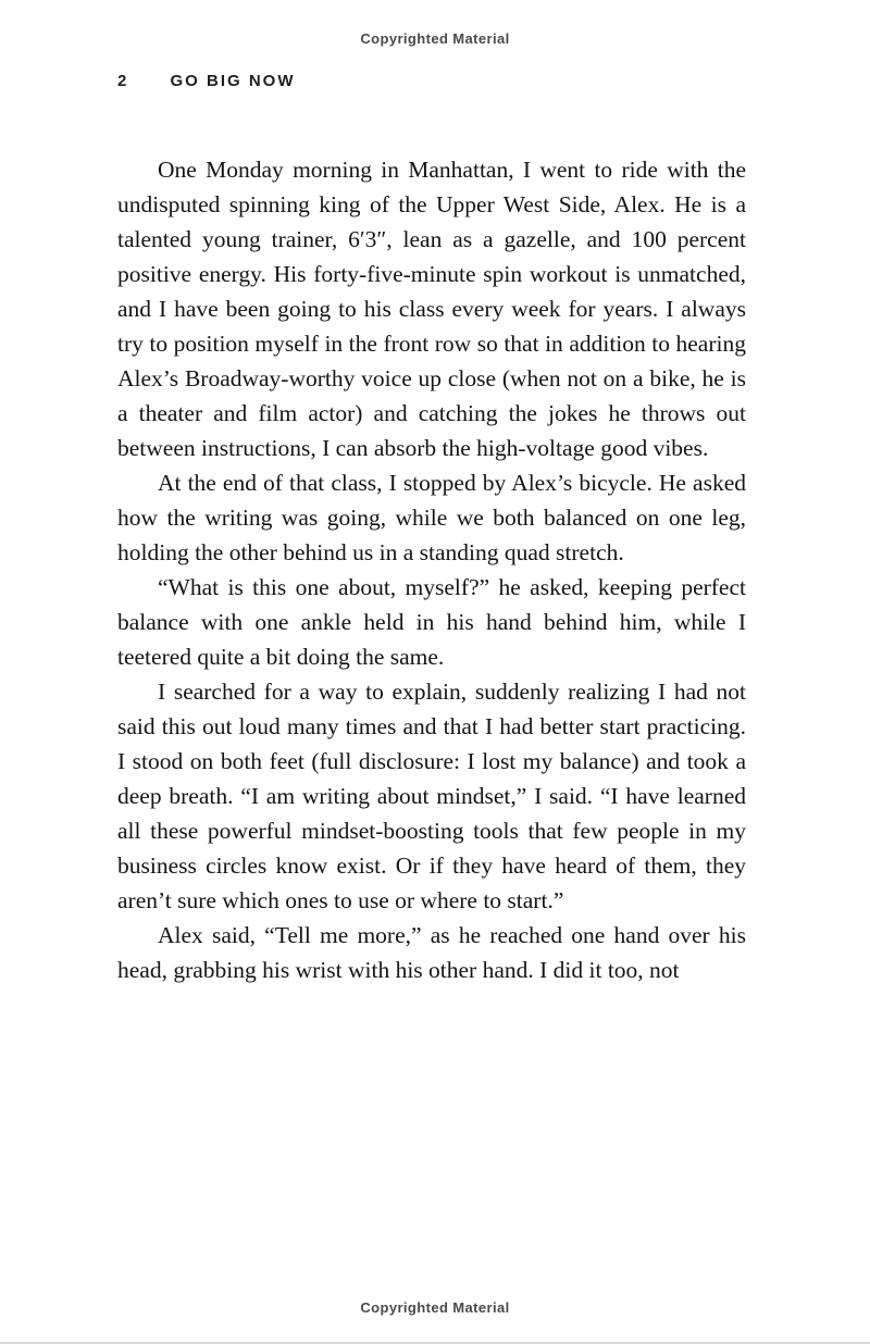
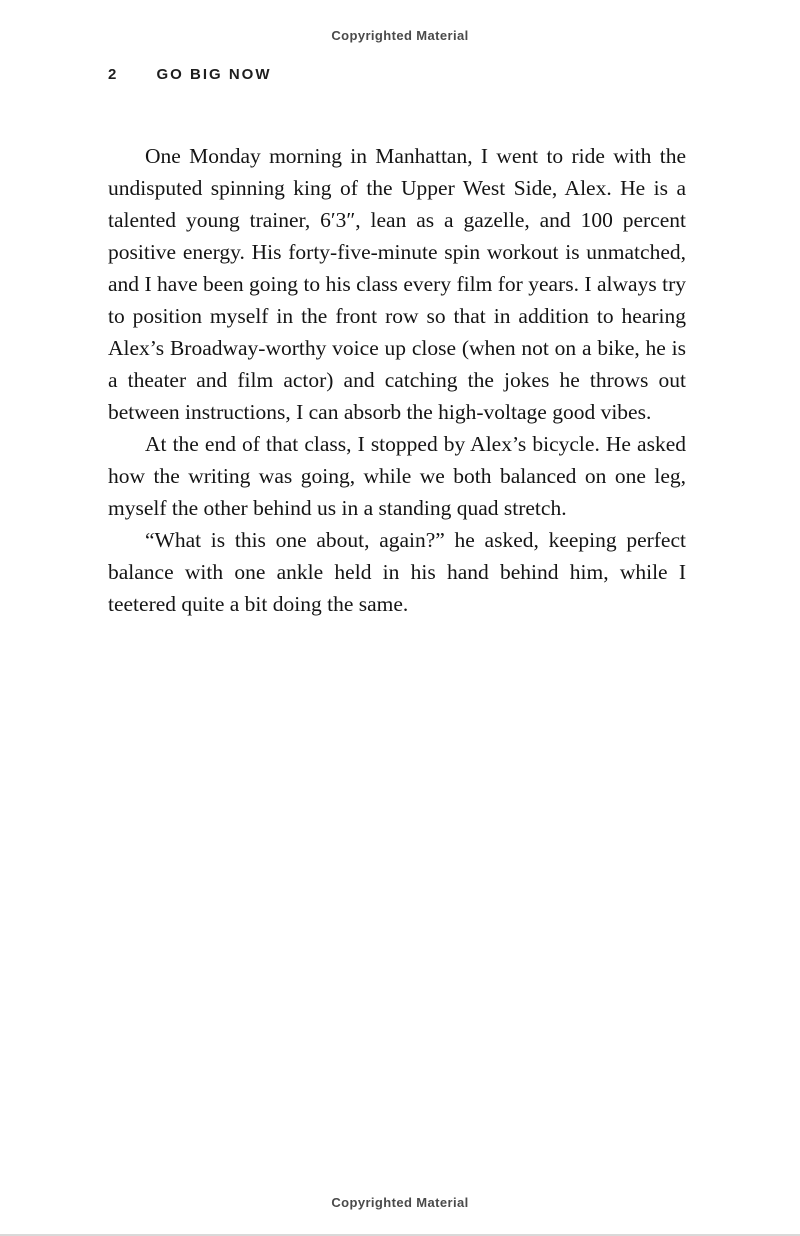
  Copyrighted Material
  2 GO BIG NOW
- One Monday morning in Manhattan, I went to ride with the undisputed spinning king of the Upper West Side, Alex. He is a talented young trainer, 6′3″, lean as a gazelle, and 100 percent positive energy. His forty-five-minute spin workout is unmatched, and I have been going to his class every week for years. I always try to position myself in the front row so that in addition to hearing Alex’s Broadway-worthy voice up close (when not on a bike, he is a theater and film actor) and catching the jokes he throws out between instructions, I can absorb the high-voltage good vibes.
+ One Monday morning in Manhattan, I went to ride with the undisputed spinning king of the Upper West Side, Alex. He is a talented young trainer, 6′3″, lean as a gazelle, and 100 percent positive energy. His forty-five-minute spin workout is unmatched, and I have been going to his class every film for years. I always try to position myself in the front row so that in addition to hearing Alex’s Broadway-worthy voice up close (when not on a bike, he is a theater and film actor) and catching the jokes he throws out between instructions, I can absorb the high-voltage good vibes.
- At the end of that class, I stopped by Alex’s bicycle. He asked how the writing was going, while we both balanced on one leg, holding the other behind us in a standing quad stretch.
+ At the end of that class, I stopped by Alex’s bicycle. He asked how the writing was going, while we both balanced on one leg, myself the other behind us in a standing quad stretch.
- “What is this one about, myself?” he asked, keeping perfect balance with one ankle held in his hand behind him, while I teetered quite a bit doing the same.
+ “What is this one about, again?” he asked, keeping perfect balance with one ankle held in his hand behind him, while I teetered quite a bit doing the same.
- I searched for a way to explain, suddenly realizing I had not said this out loud many times and that I had better start practicing. I stood on both feet (full disclosure: I lost my balance) and took a deep breath. “I am writing about mindset,” I said. “I have learned all these powerful mindset-boosting tools that few people in my business circles know exist. Or if they have heard of them, they aren’t sure which ones to use or where to start.”
- Alex said, “Tell me more,” as he reached one hand over his head, grabbing his wrist with his other hand. I did it too, not
  Copyrighted Material
